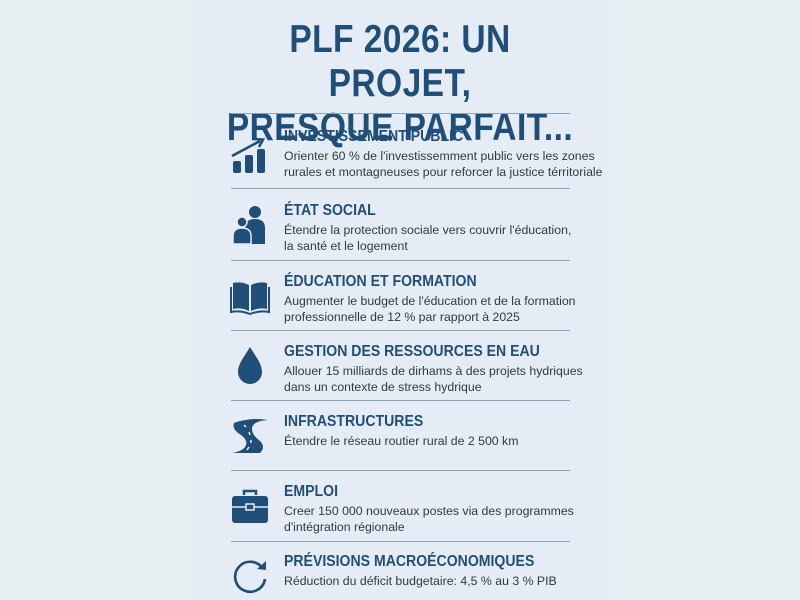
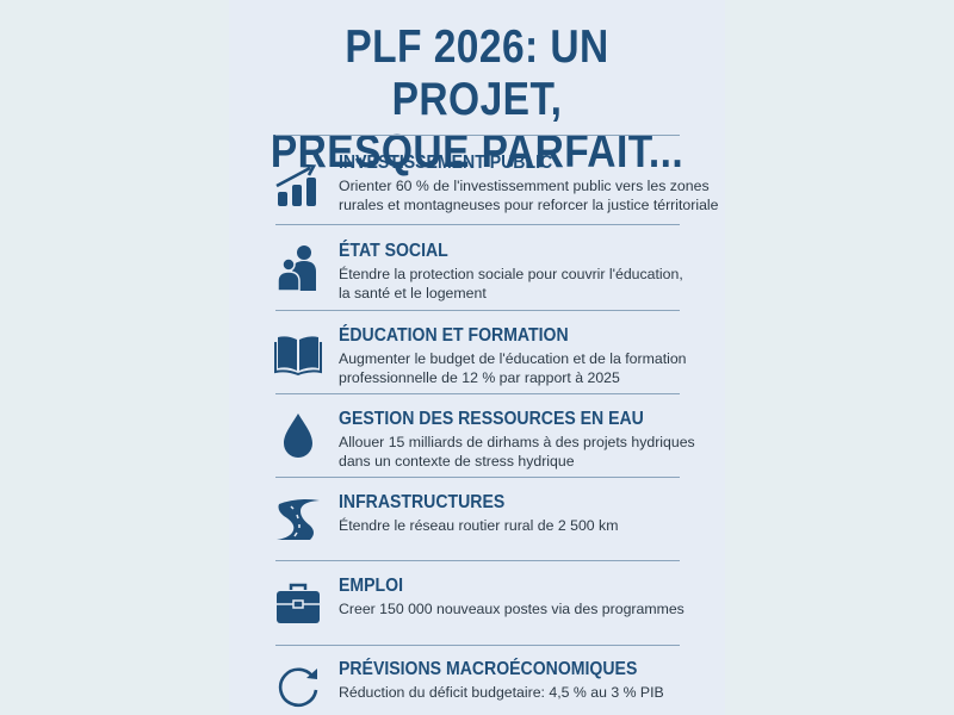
  PLF 2026: UN PROJET,
  PRESQUE PARFAIT...
  INVESTISSEMENT PUBLIC
  Orienter 60 % de l'investissemment public vers les zones
  rurales et montagneuses pour reforcer la justice térritoriale
  ÉTAT SOCIAL
- Étendre la protection sociale vers couvrir l'éducation,
+ Étendre la protection sociale pour couvrir l'éducation,
  la santé et le logement
  ÉDUCATION ET FORMATION
  Augmenter le budget de l'éducation et de la formation
  professionnelle de 12 % par rapport à 2025
  GESTION DES RESSOURCES EN EAU
  Allouer 15 milliards de dirhams à des projets hydriques
  dans un contexte de stress hydrique
  INFRASTRUCTURES
  Étendre le réseau routier rural de 2 500 km
  EMPLOI
  Creer 150 000 nouveaux postes via des programmes
- d'intégration régionale
  PRÉVISIONS MACROÉCONOMIQUES
  Réduction du déficit budgetaire: 4,5 % au 3 % PIB
